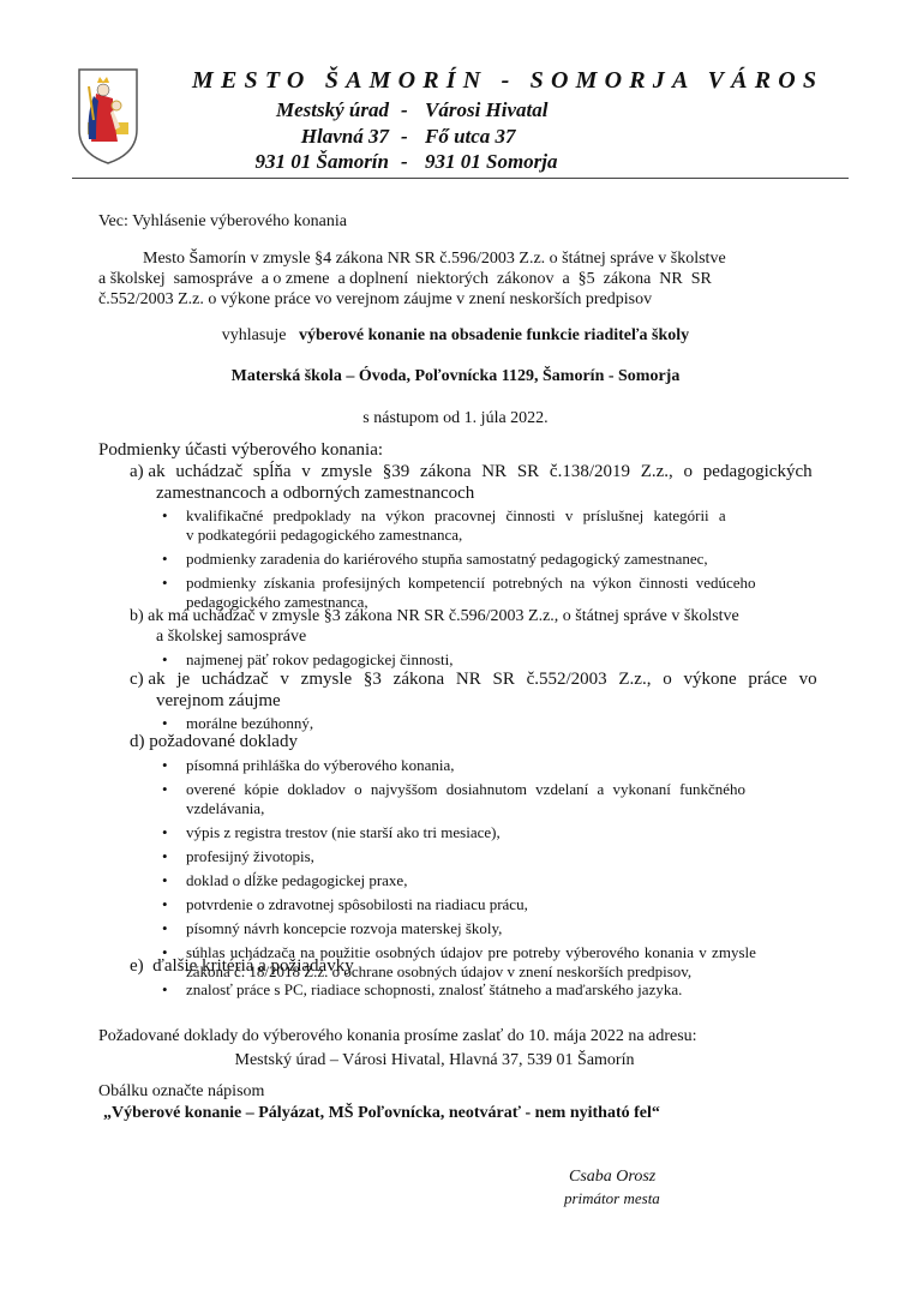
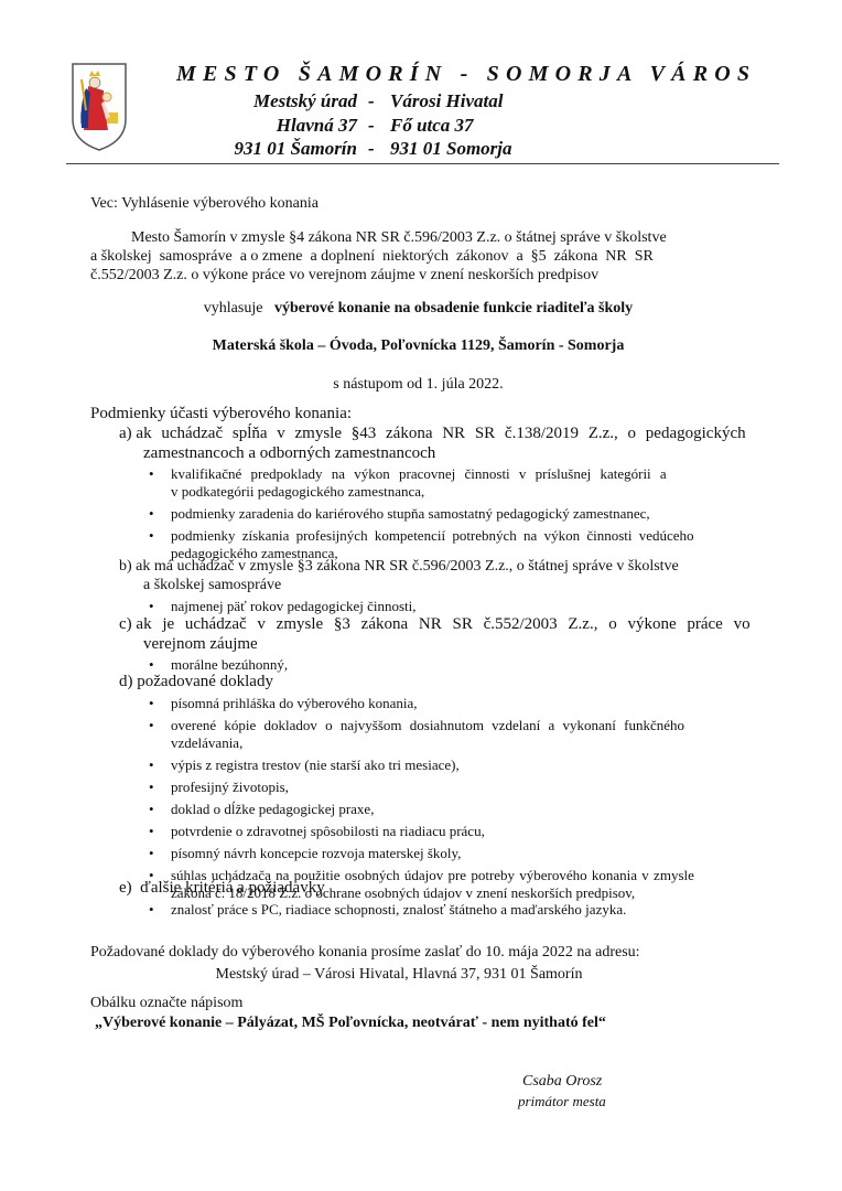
  MESTO ŠAMORÍN - SOMORJA VÁROS
  Mestský úrad
  -
  Városi Hivatal
  Hlavná 37
  -
  Fő utca 37
  931 01 Šamorín
  -
  931 01 Somorja
  Vec: Vyhlásenie výberového konania
  Mesto Šamorín v zmysle §4 zákona NR SR č.596/2003 Z.z. o štátnej správe v školstve
  a školskej samospráve a o zmene a doplnení niektorých zákonov a §5 zákona NR SR
  č.552/2003 Z.z. o výkone práce vo verejnom záujme v znení neskorších predpisov
  vyhlasuje výberové konanie na obsadenie funkcie riaditeľa školy
  Materská škola – Óvoda, Poľovnícka 1129, Šamorín - Somorja
  s nástupom od 1. júla 2022.
  Podmienky účasti výberového konania:
- a) ak uchádzač spĺňa v zmysle §39 zákona NR SR č.138/2019 Z.z., o pedagogických
+ a) ak uchádzač spĺňa v zmysle §43 zákona NR SR č.138/2019 Z.z., o pedagogických
  zamestnancoch a odborných zamestnancoch
  kvalifikačné predpoklady na výkon pracovnej činnosti v príslušnej kategórii a
  v podkategórii pedagogického zamestnanca,
  podmienky zaradenia do kariérového stupňa samostatný pedagogický zamestnanec,
  podmienky získania profesijných kompetencií potrebných na výkon činnosti vedúceho
  pedagogického zamestnanca,
  b) ak má uchádzač v zmysle §3 zákona NR SR č.596/2003 Z.z., o štátnej správe v školstve
  a školskej samospráve
  najmenej päť rokov pedagogickej činnosti,
  c) ak je uchádzač v zmysle §3 zákona NR SR č.552/2003 Z.z., o výkone práce vo
  verejnom záujme
  morálne bezúhonný,
  d) požadované doklady
  písomná prihláška do výberového konania,
  overené kópie dokladov o najvyššom dosiahnutom vzdelaní a vykonaní funkčného
  vzdelávania,
  výpis z registra trestov (nie starší ako tri mesiace),
  profesijný životopis,
  doklad o dĺžke pedagogickej praxe,
  potvrdenie o zdravotnej spôsobilosti na riadiacu prácu,
  písomný návrh koncepcie rozvoja materskej školy,
  súhlas uchádzača na použitie osobných údajov pre potreby výberového konania v zmysle
  zákona č. 18/2018 Z.z. o ochrane osobných údajov v znení neskorších predpisov,
  e) ďalšie kritériá a požiadavky
  znalosť práce s PC, riadiace schopnosti, znalosť štátneho a maďarského jazyka.
  Požadované doklady do výberového konania prosíme zaslať do 10. mája 2022 na adresu:
- Mestský úrad – Városi Hivatal, Hlavná 37, 539 01 Šamorín
+ Mestský úrad – Városi Hivatal, Hlavná 37, 931 01 Šamorín
  Obálku označte nápisom
  „Výberové konanie – Pályázat, MŠ Poľovnícka, neotvárať - nem nyitható fel“
  Csaba Orosz
  primátor mesta
